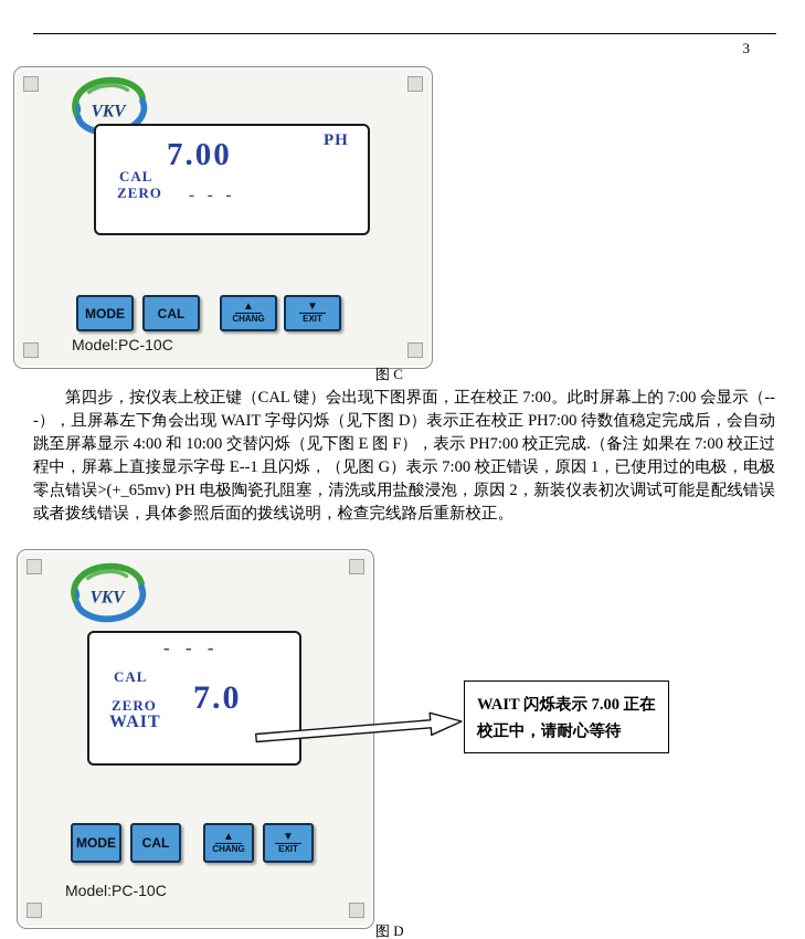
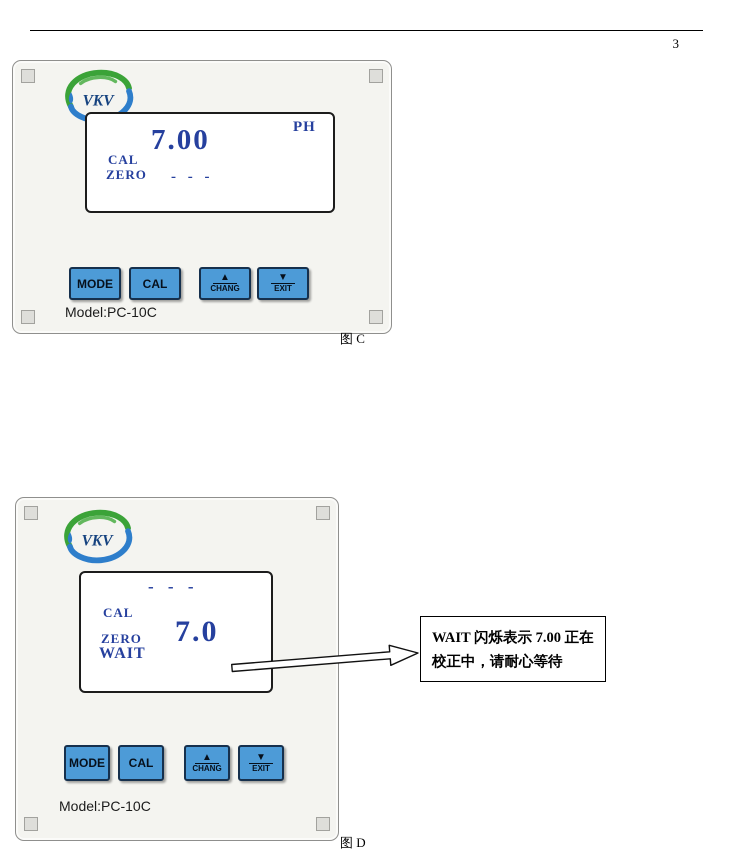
  3
  VKV
  7.00
  PH
  CAL
  ZERO
  - - -
  MODE
  CAL
  ▲
  CHANG
  ▼
  EXIT
  Model:PC-10C
  图 C
- 第四步，按仪表上校正键（CAL 键）会出现下图界面，正在校正 7:00。此时屏幕上的 7:00 会显示（---），且屏幕左下角会出现 WAIT 字母闪烁（见下图 D）表示正在校正 PH7:00 待数值稳定完成后，会自动跳至屏幕显示 4:00 和 10:00 交替闪烁（见下图 E 图 F），表示 PH7:00 校正完成.（备注 如果在 7:00 校正过程中，屏幕上直接显示字母 E--1 且闪烁，（见图 G）表示 7:00 校正错误，原因 1，已使用过的电极，电极零点错误>(+_65mv) PH 电极陶瓷孔阻塞，清洗或用盐酸浸泡，原因 2，新装仪表初次调试可能是配线错误或者拨线错误，具体参照后面的拨线说明，检查完线路后重新校正。
  VKV
  - - -
  CAL
  ZERO
  WAIT
  7.0
  MODE
  CAL
  ▲
  CHANG
  ▼
  EXIT
  Model:PC-10C
  WAIT 闪烁表示 7.00 正在
  校正中，请耐心等待
  图 D
